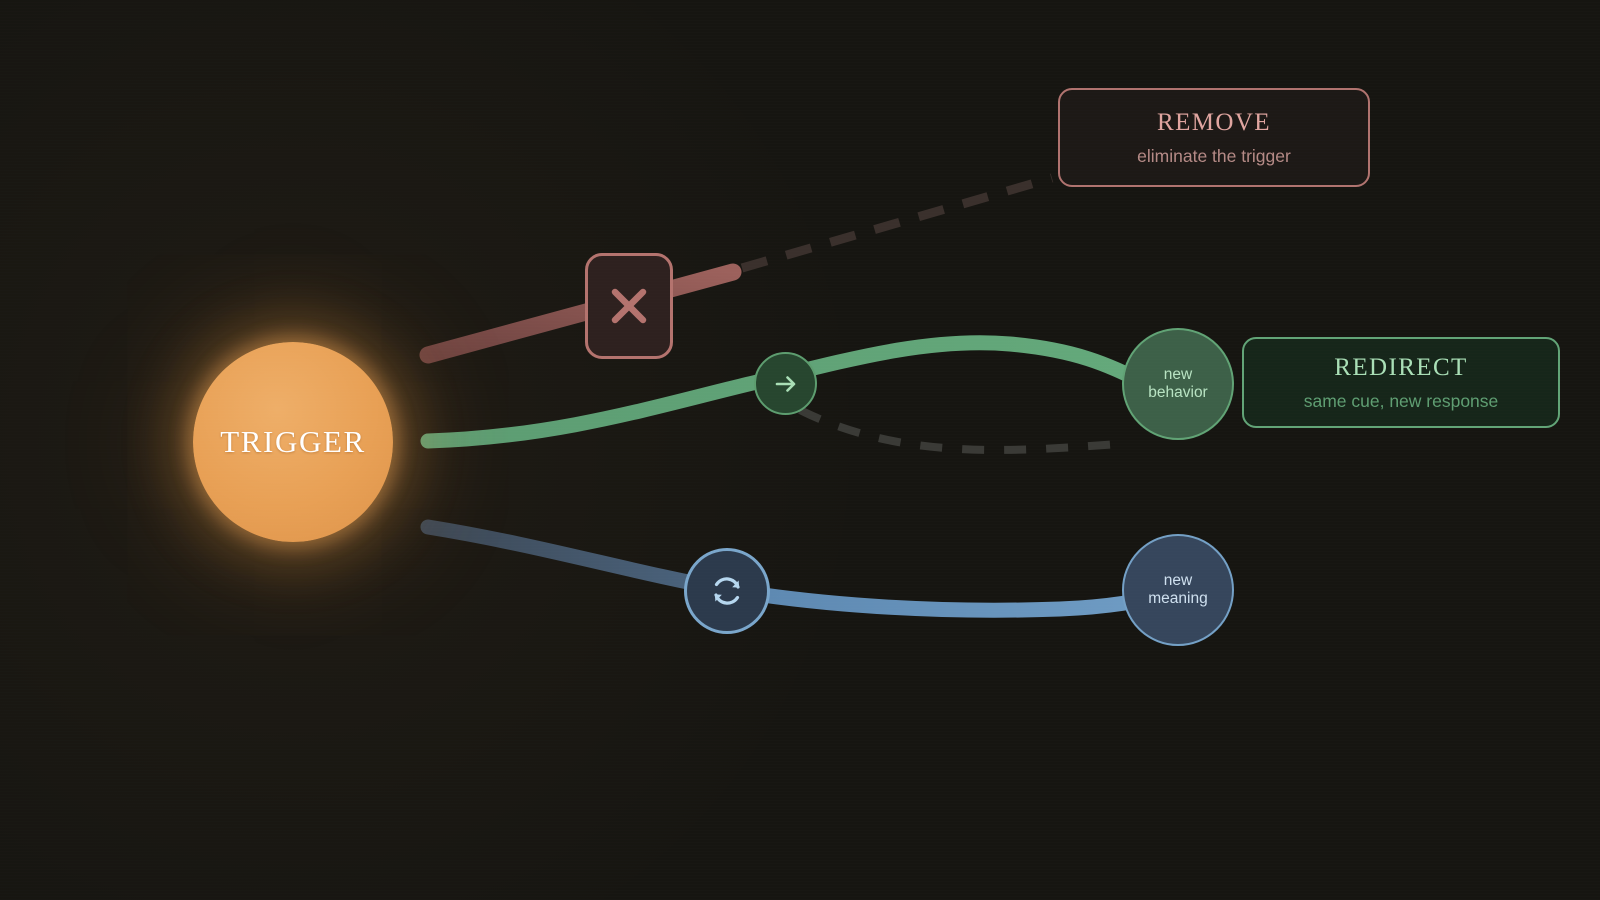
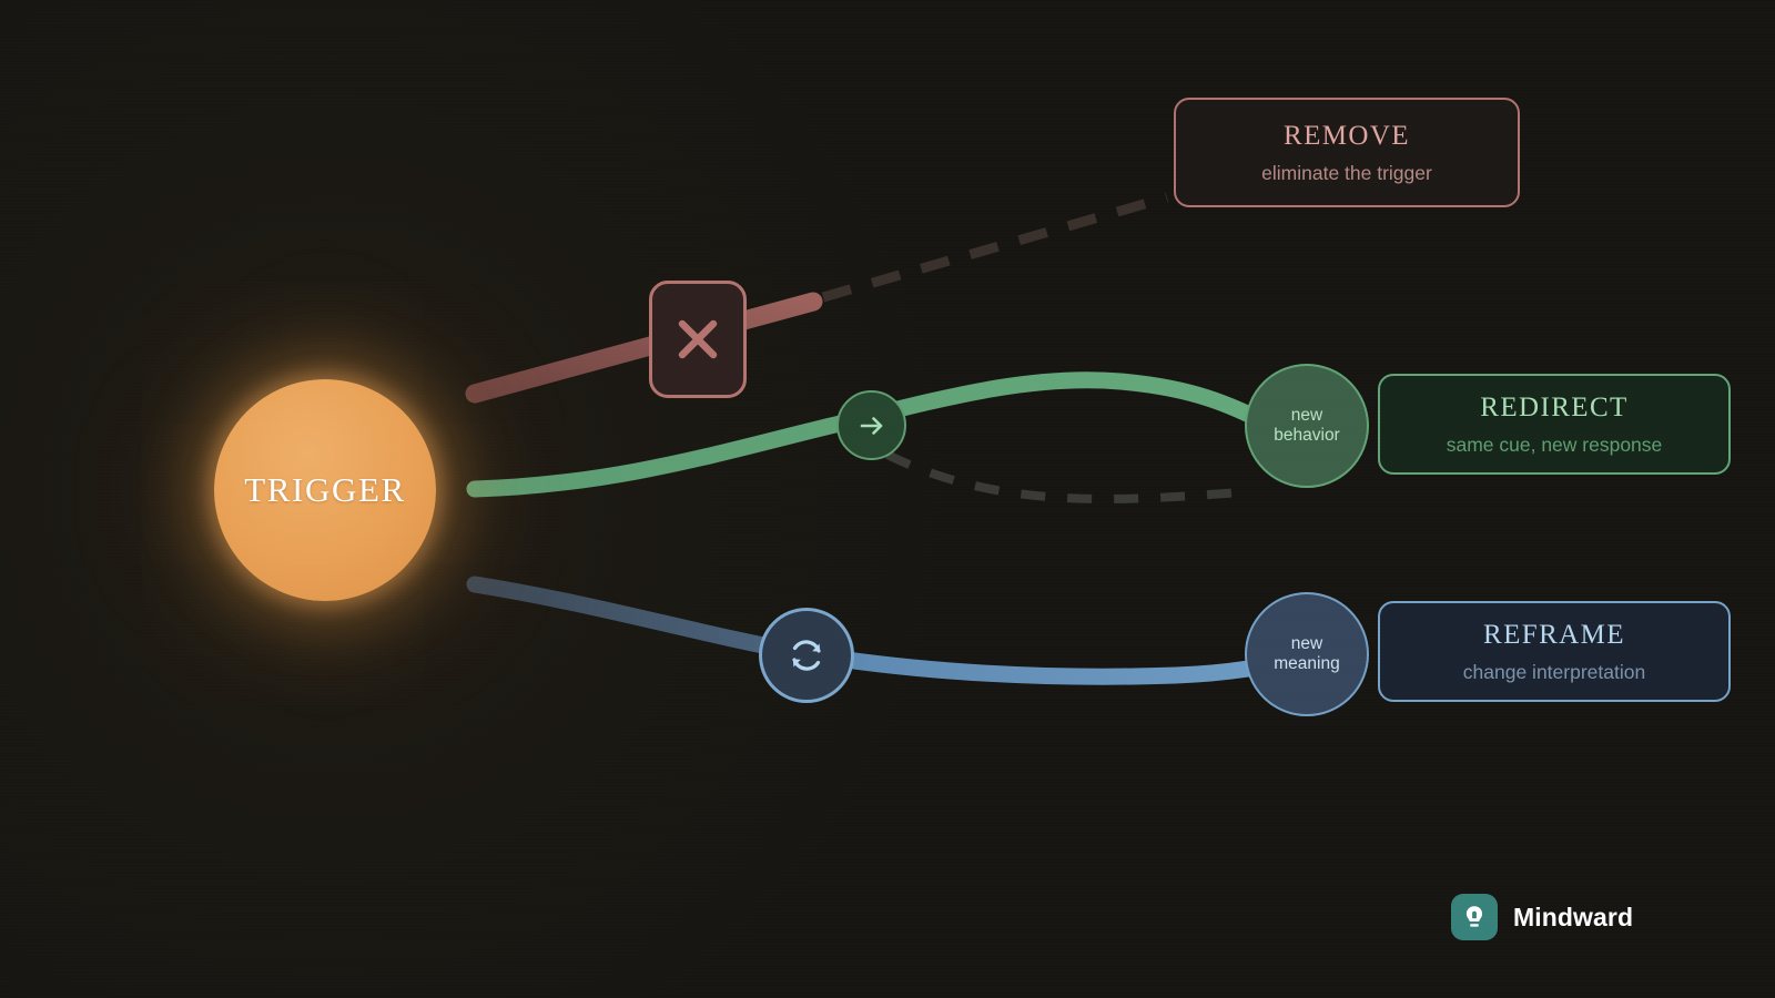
  TRIGGER
  new
  behavior
  new
  meaning
  REMOVE
  eliminate the trigger
  REDIRECT
  same cue, new response
+ REFRAME
+ change interpretation
+ Mindward
